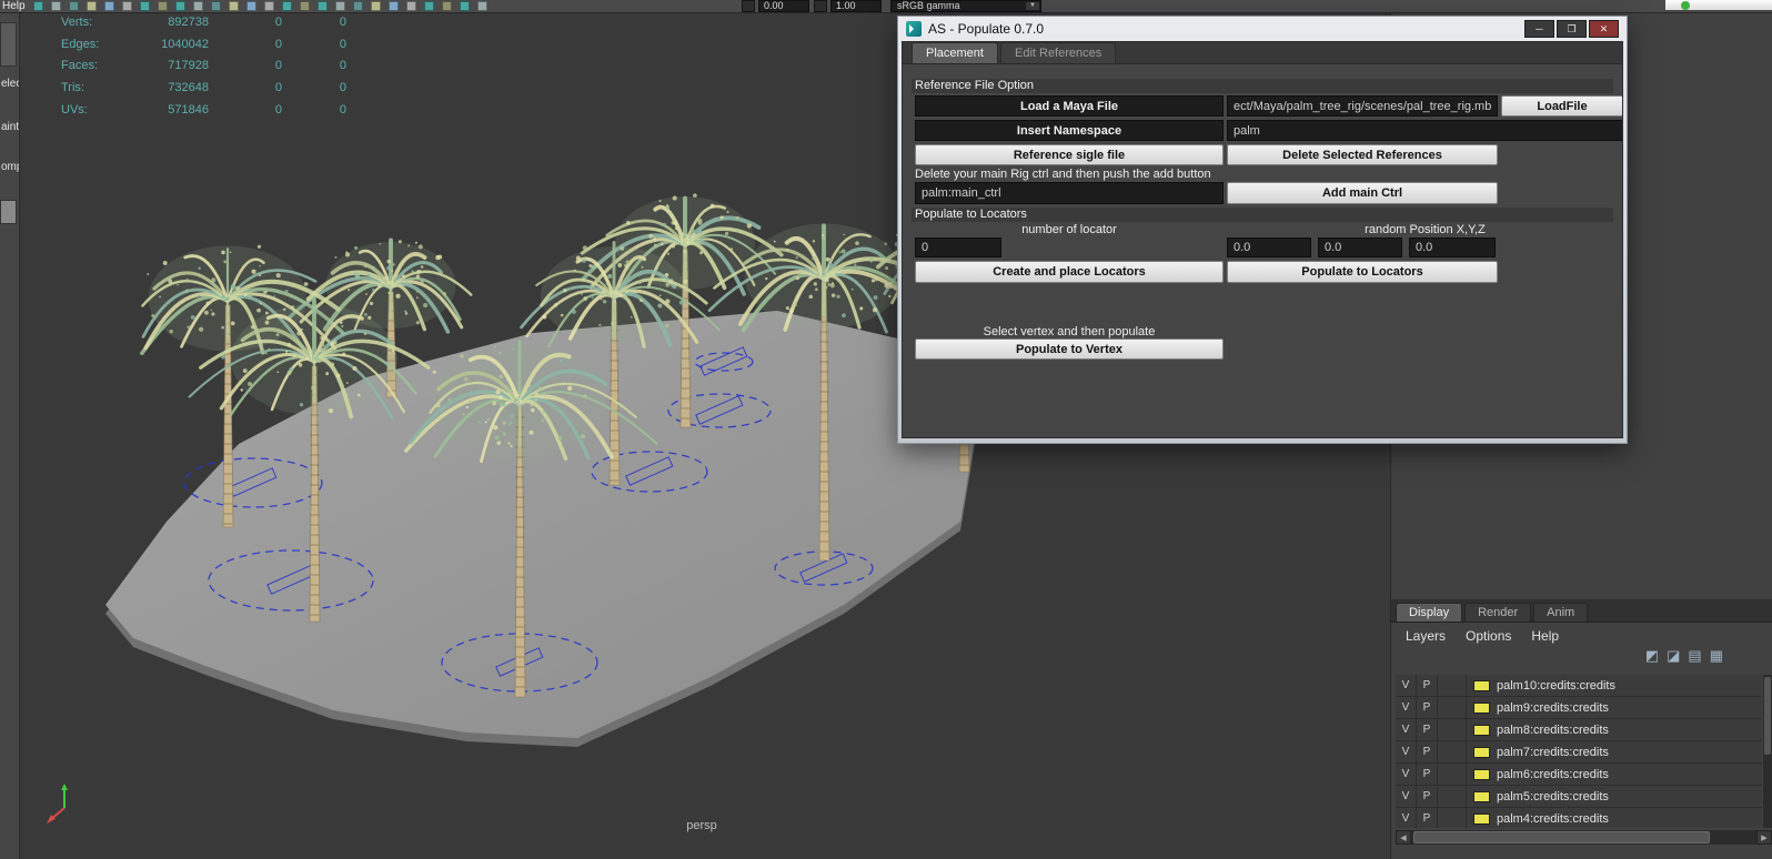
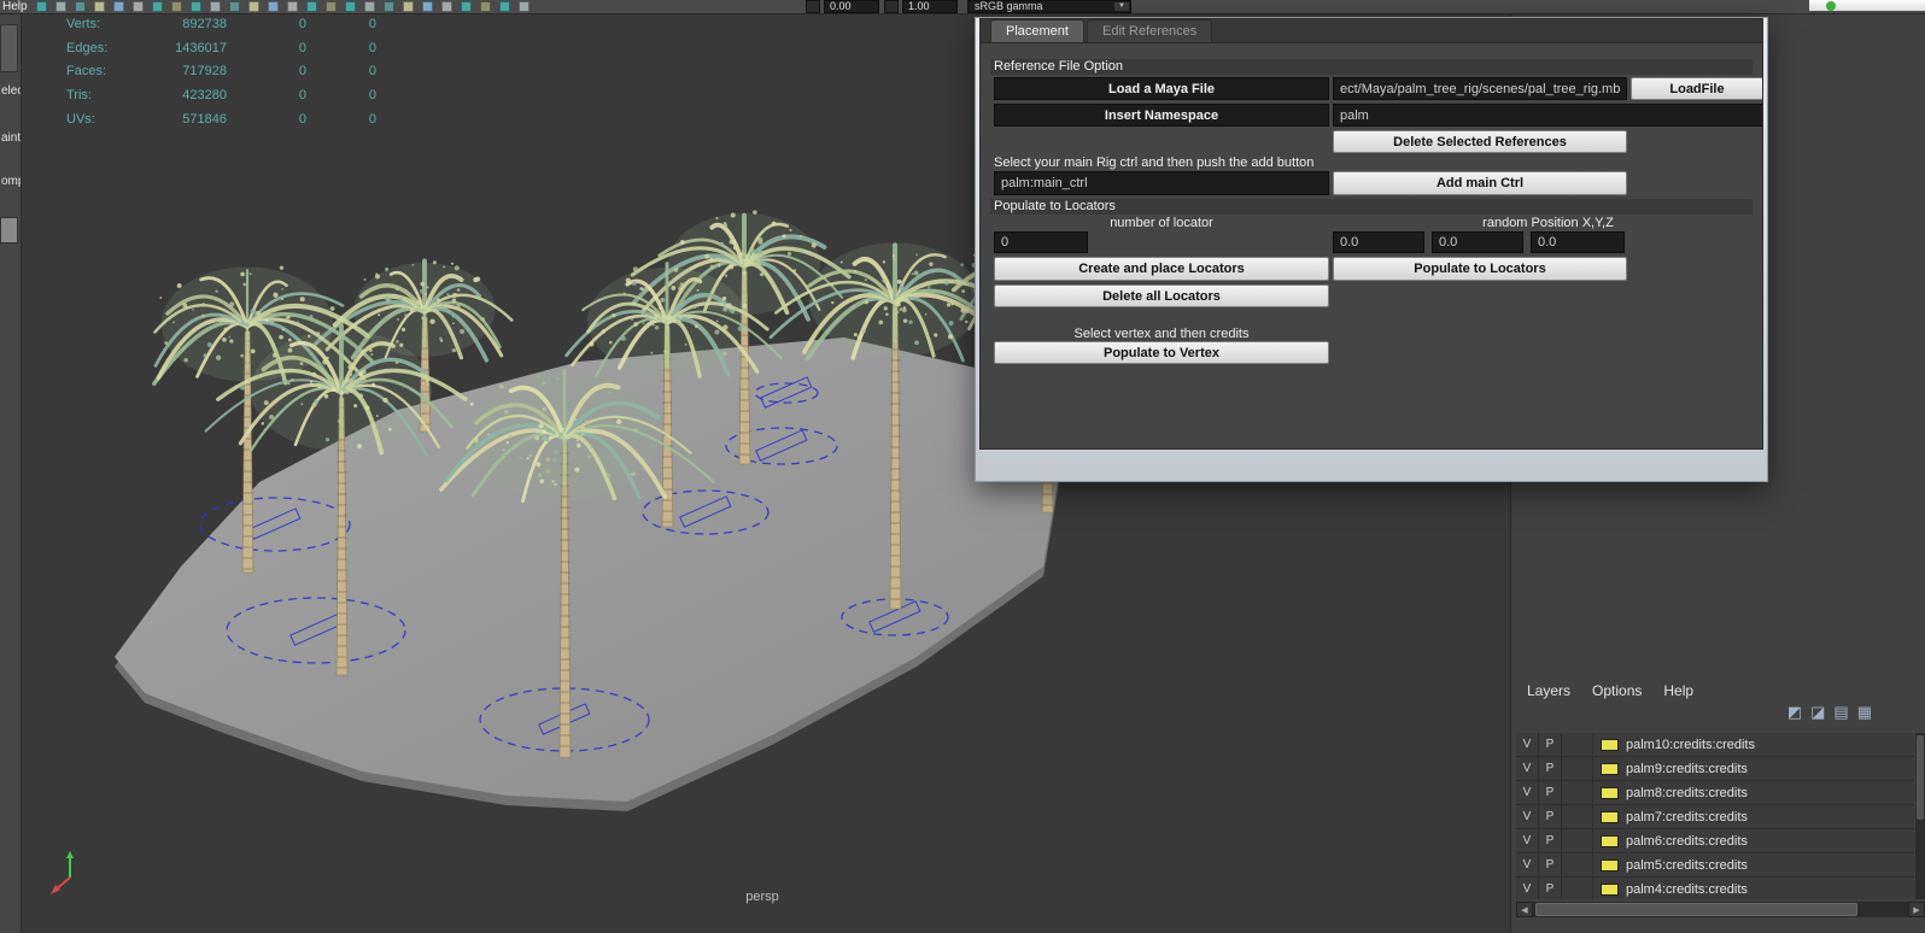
  Help
  0.00
  1.00
  sRGB gamma
  aint
  Verts: 892738 0 0
- Edges: 1040042 0 0
+ Edges: 1436017 0 0
  Faces: 717928 0 0
- Tris: 732648 0 0
+ Tris: 423280 0 0
  UVs: 571846 0 0
  persp
- Display
- Render
- Anim
  Layers
  Options
  Help
  ◩
  ◪
  ▤
  ▦
  V
  P
  palm10:credits:credits
  V
  P
  palm9:credits:credits
  V
  P
  palm8:credits:credits
  V
  P
  palm7:credits:credits
  V
  P
  palm6:credits:credits
  V
  P
  palm5:credits:credits
  V
  P
  palm4:credits:credits
- AS - Populate 0.7.0
- ─
- ❐
- ✕
  Placement
  Edit References
  Reference File Option
  Load a Maya File
  ect/Maya/palm_tree_rig/scenes/pal_tree_rig.mb
  LoadFile
  Insert Namespace
  palm
- Reference sigle file
  Delete Selected References
- Delete your main Rig ctrl and then push the add button
+ Select your main Rig ctrl and then push the add button
  palm:main_ctrl
  Add main Ctrl
  Populate to Locators
  number of locator
  random Position X,Y,Z
  0
  0.0
  0.0
  0.0
  Create and place Locators
  Populate to Locators
+ Delete all Locators
- Select vertex and then populate
+ Select vertex and then credits
  Populate to Vertex
